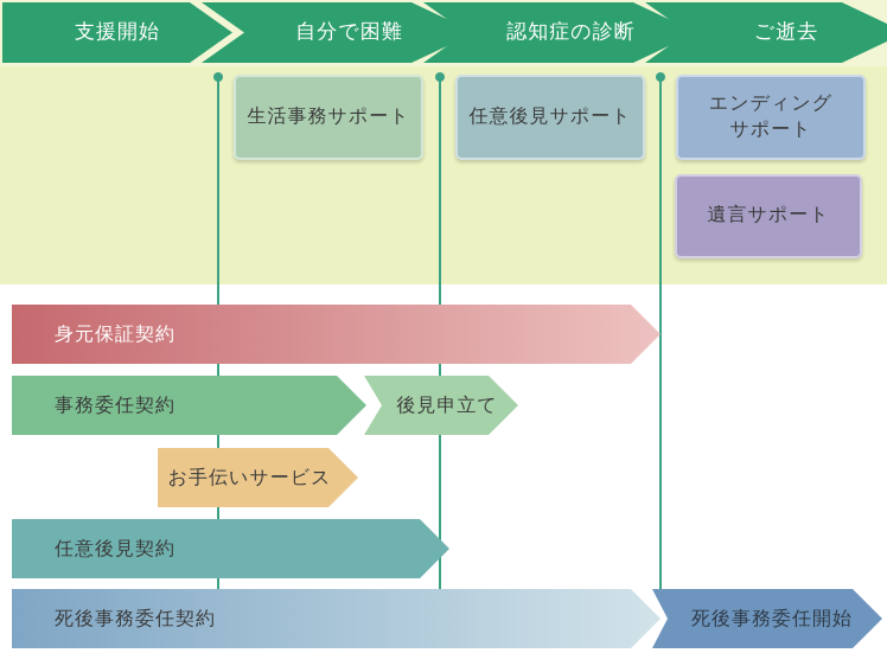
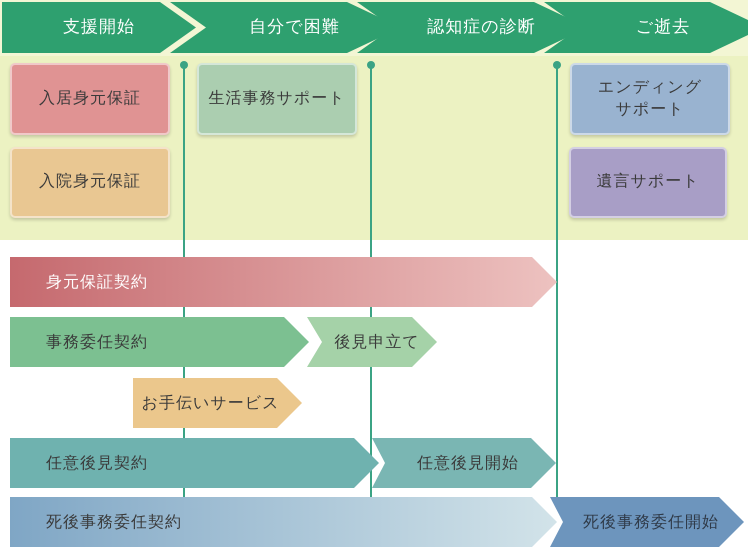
  支援開始
  自分で困難
  認知症の診断
  ご逝去
+ 入居身元保証
+ 入院身元保証
  生活事務サポート
- 任意後見サポート
  エンディング
  サポート
  遺言サポート
  身元保証契約
  事務委任契約
  後見申立て
  お手伝いサービス
  任意後見契約
+ 任意後見開始
  死後事務委任契約
  死後事務委任開始
